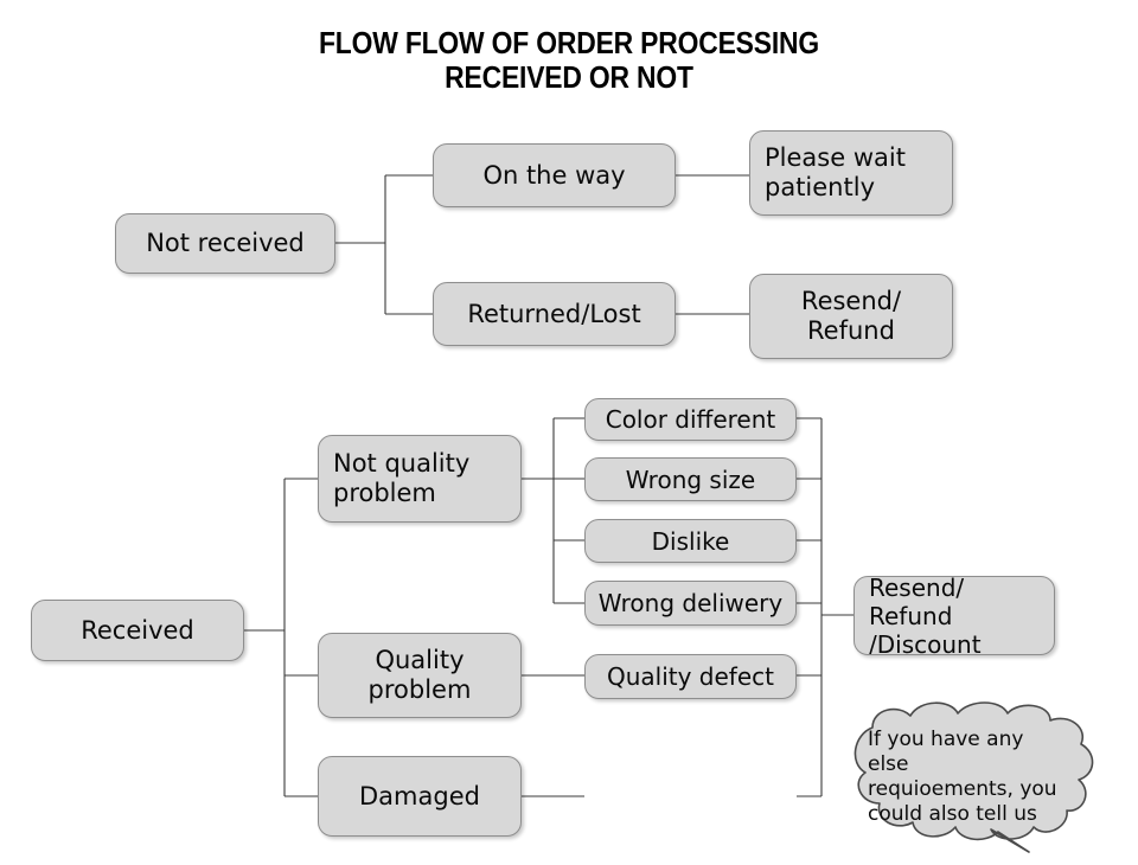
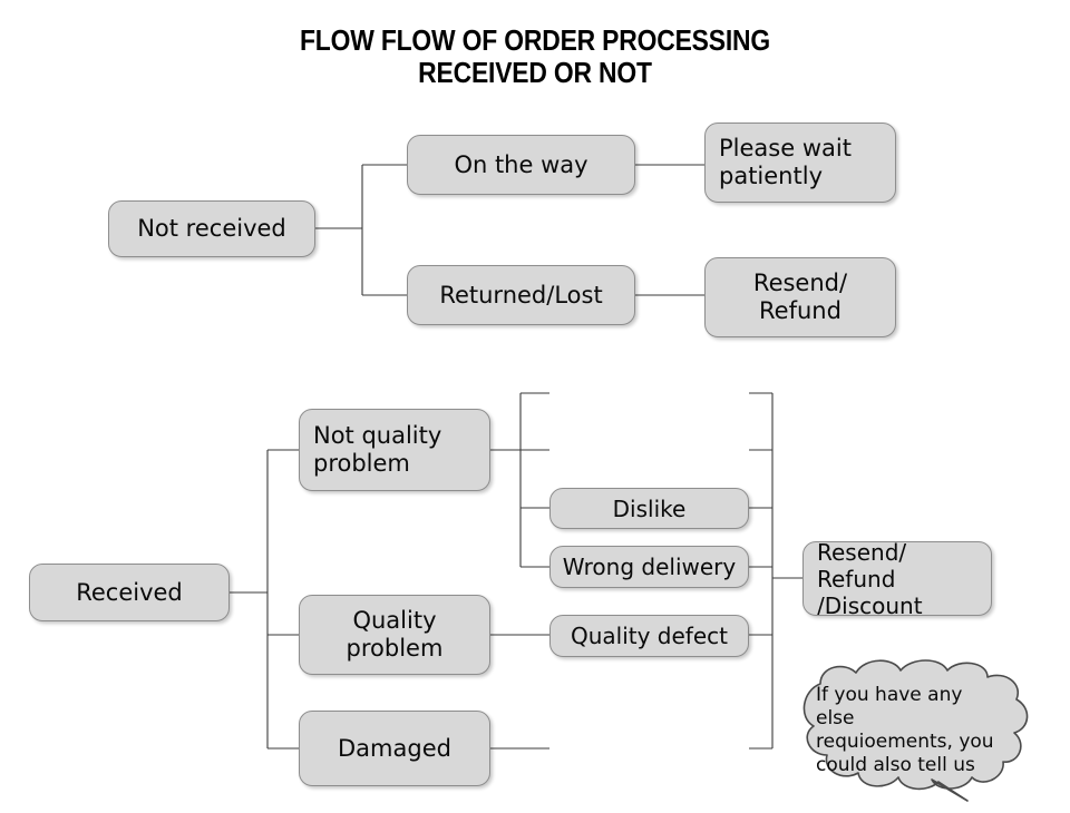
  FLOW FLOW OF ORDER PROCESSING
  RECEIVED OR NOT
  Not received
  On the way
  Please wait
  patiently
  Returned/Lost
  Resend/
  Refund
  Received
  Not quality
  problem
  Quality
  problem
  Damaged
- Color different
- Wrong size
  Dislike
  Wrong deliwery
  Quality defect
  Resend/ Refund
  /Discount
  If you have any else
  requioements, you
  could also tell us
